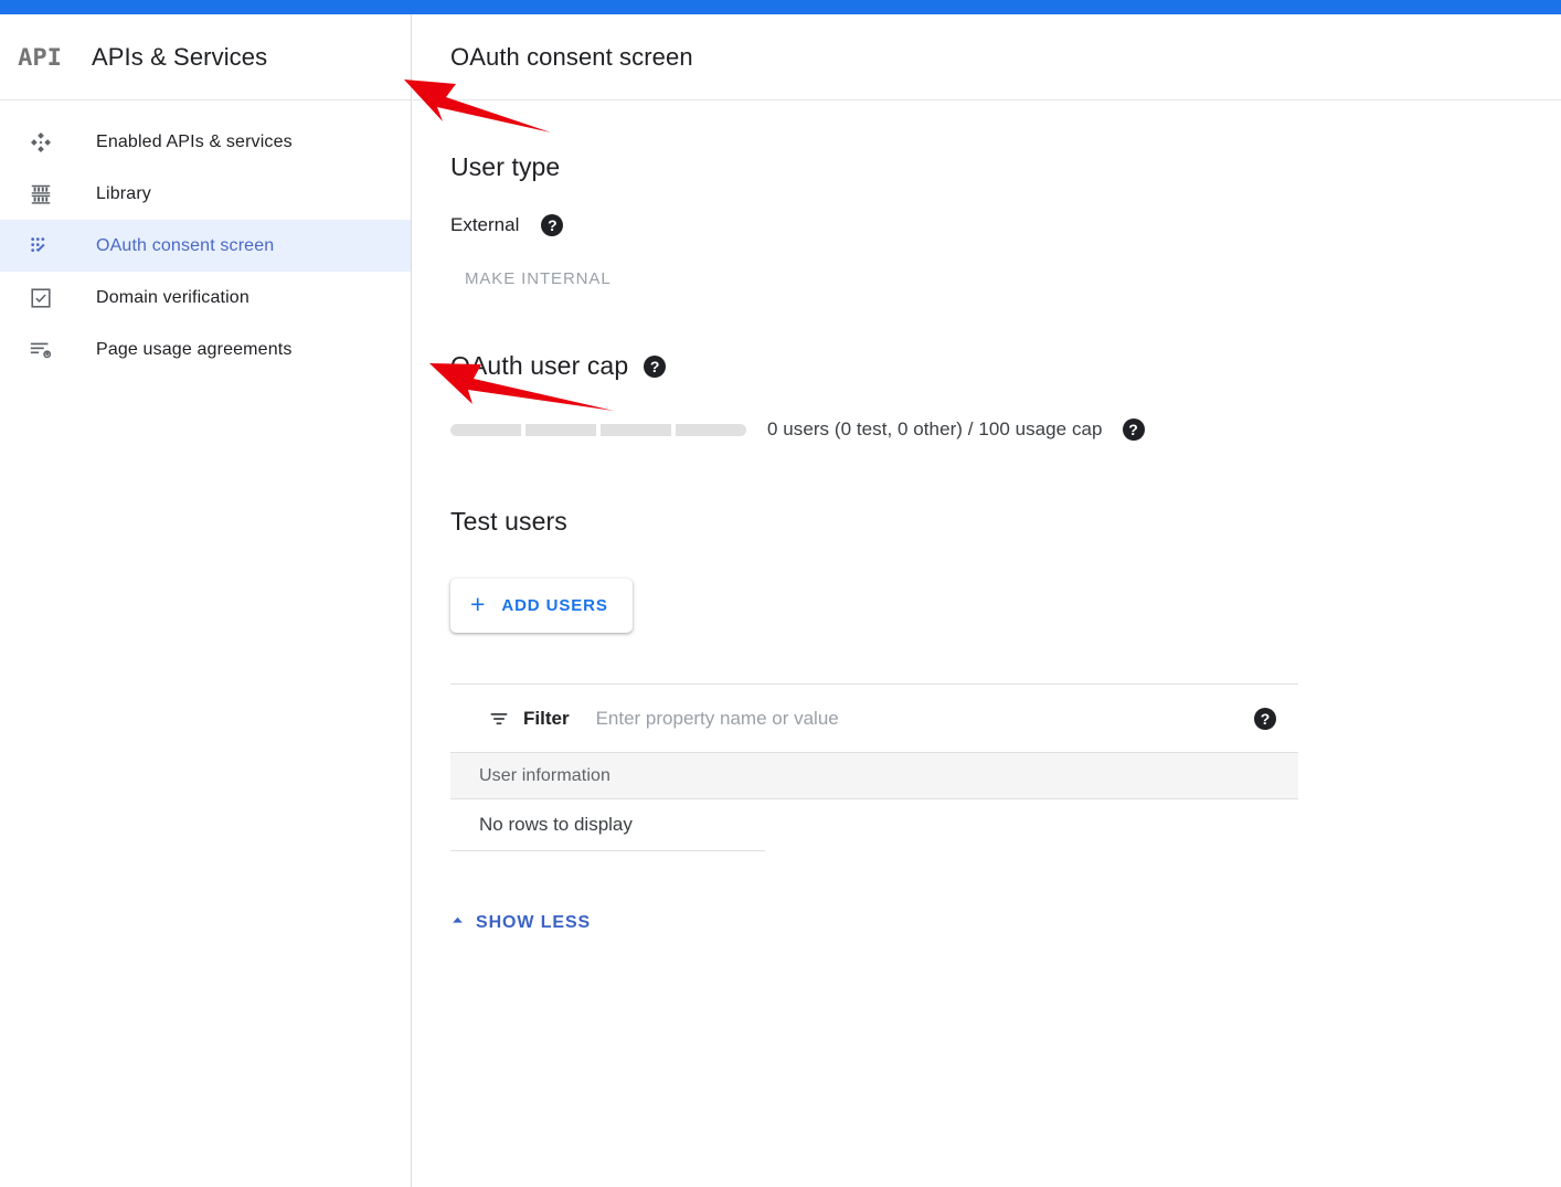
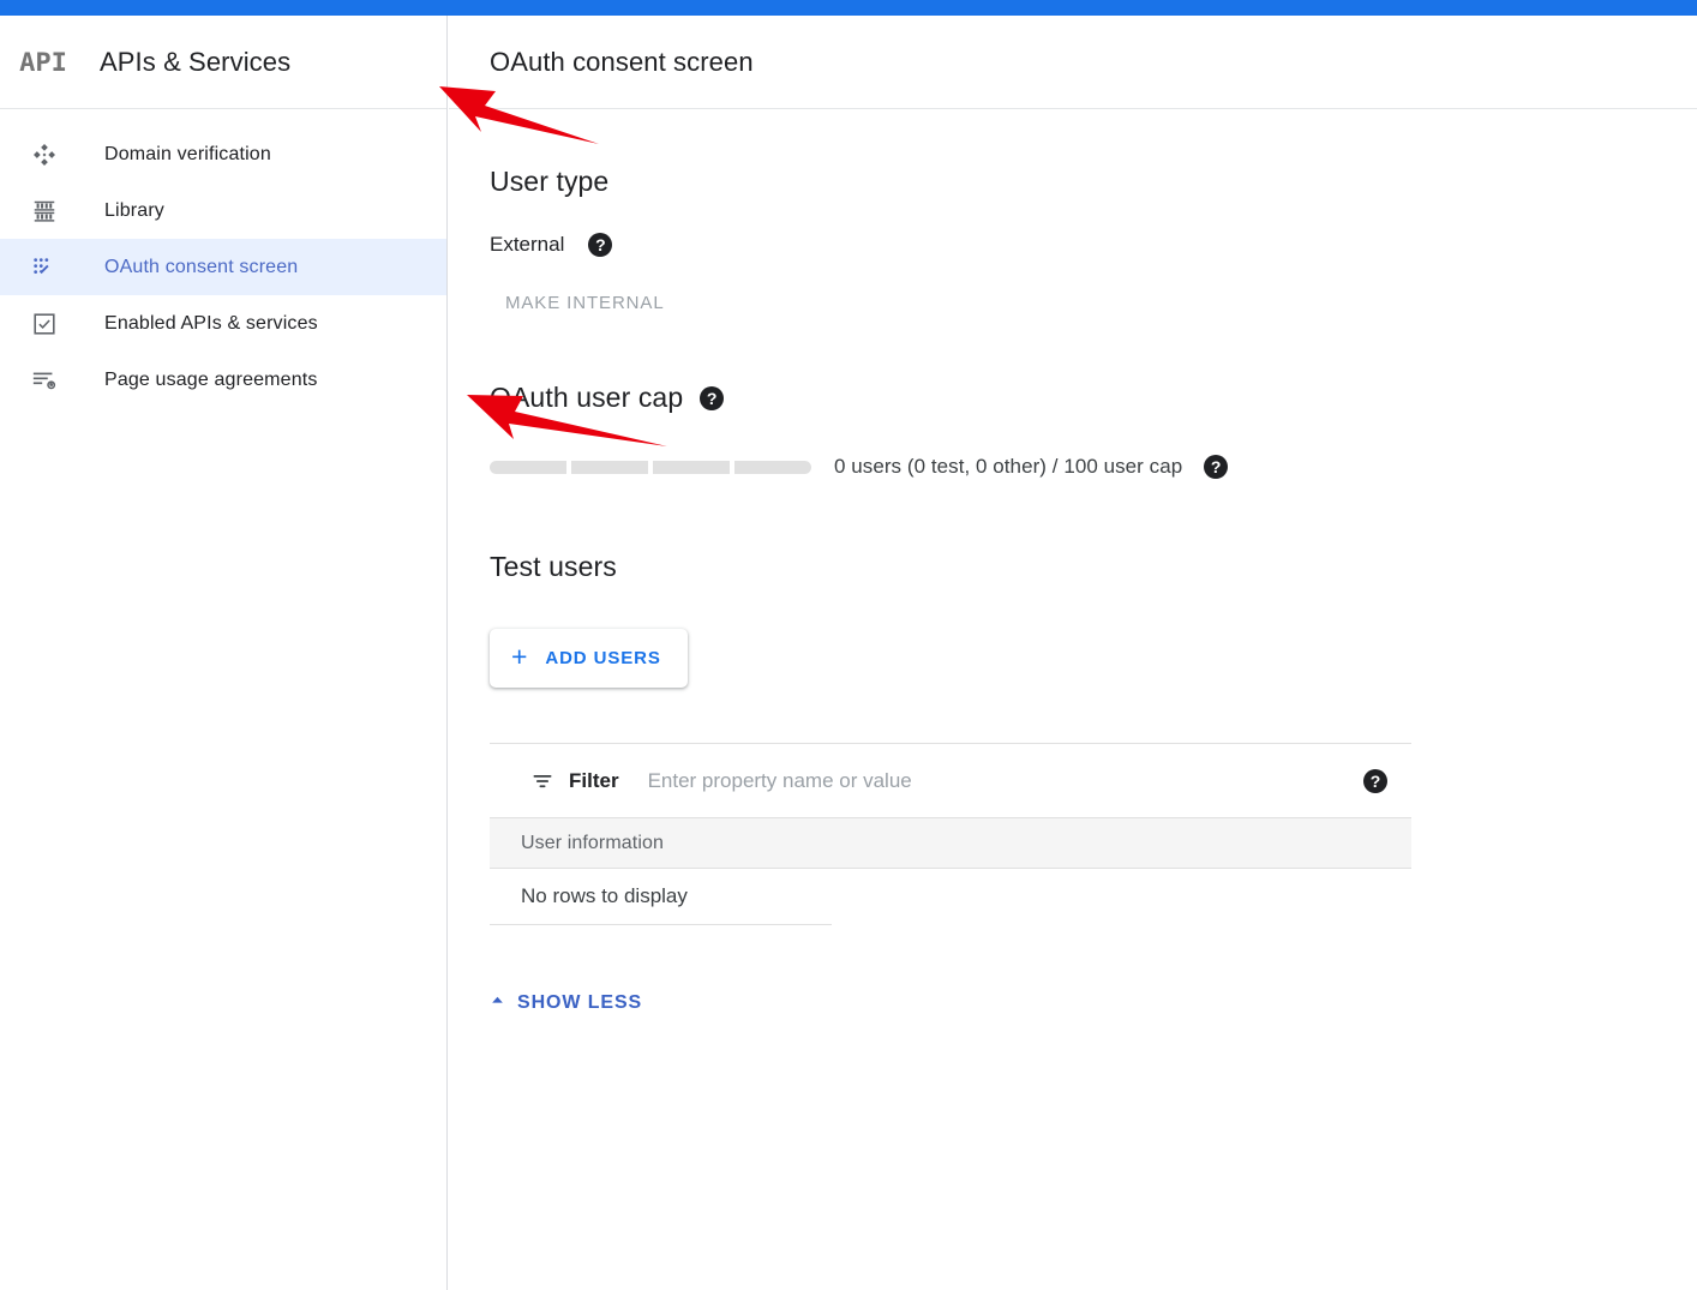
  API
  APIs & Services
- Enabled APIs & services
+ Domain verification
  Library
  OAuth consent screen
- Domain verification
+ Enabled APIs & services
  Page usage agreements
  OAuth consent screen
  User type
  External
  ?
  MAKE INTERNAL
  uth user cap
  ?
- 0 users (0 test, 0 other) / 100 usage cap
+ 0 users (0 test, 0 other) / 100 user cap
  ?
  Test users
  +
  ADD USERS
  Filter
  Enter property name or value
  ?
  User information
  No rows to display
  SHOW LESS
